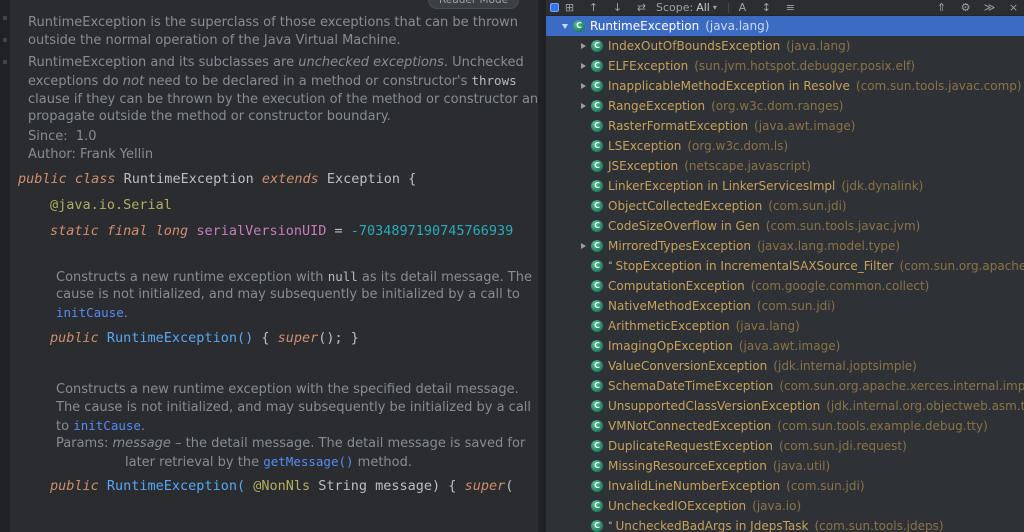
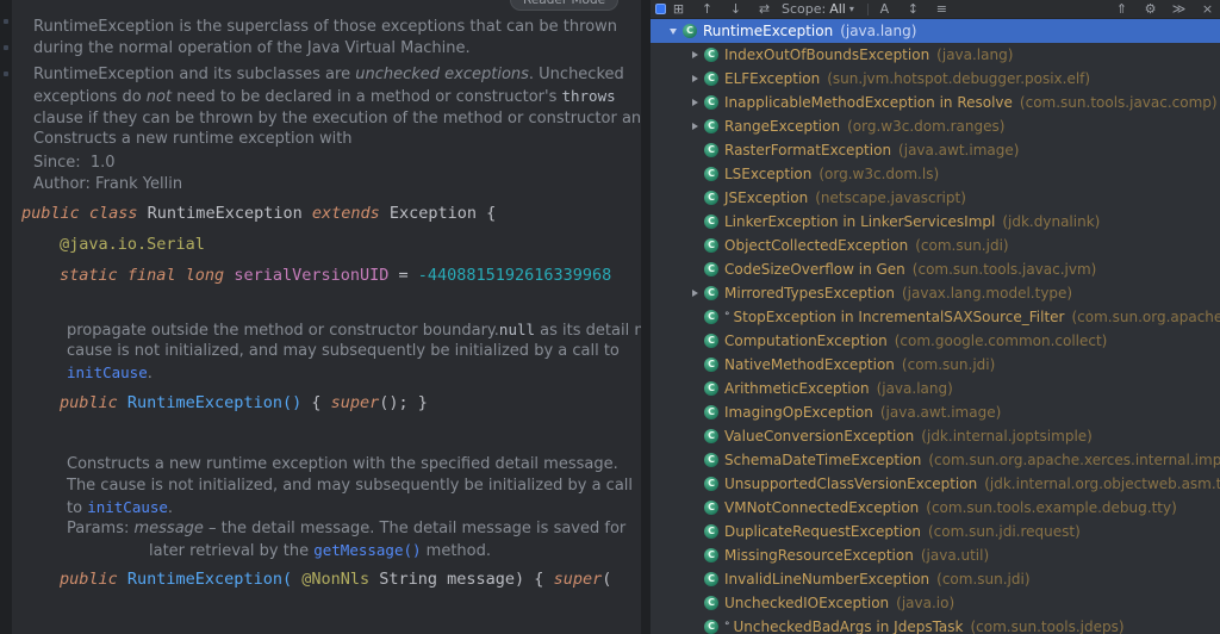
  Reader Mode
  RuntimeException is the superclass of those exceptions that can be thrown
- outside the normal operation of the Java Virtual Machine.
+ during the normal operation of the Java Virtual Machine.
  RuntimeException and its subclasses are unchecked exceptions. Unchecked
  exceptions do not need to be declared in a method or constructor's throws
  clause if they can be thrown by the execution of the method or constructor an
- propagate outside the method or constructor boundary.
+ Constructs a new runtime exception with
  Since: 1.0
  Author: Frank Yellin
  public class RuntimeException extends Exception {
  @java.io.Serial
- static final long serialVersionUID = -7034897190745766939
+ static final long serialVersionUID = -4408815192616339968
- Constructs a new runtime exception with null as its detail message. The
+ propagate outside the method or constructor boundary.null as its detail
  cause is not initialized, and may subsequently be initialized by a call to
  initCause.
  public RuntimeException() { super(); }
  Constructs a new runtime exception with the specified detail message.
  The cause is not initialized, and may subsequently be initialized by a call
  to initCause.
  Params: message – the detail message. The detail message is saved for
  later retrieval by the getMessage() method.
  public RuntimeException( @NonNls String message) { super(
  ⊞
  ↑
  ↓
  ⇄
  Scope:
  All
  ▾
  A
  ↕
  ≡
  ⇑
  ⚙
  ≫
  ×
  C
  RuntimeException
  (java.lang)
  C
  IndexOutOfBoundsException
  (java.lang)
  C
  ELFException
  (sun.jvm.hotspot.debugger.posix.elf)
  C
  InapplicableMethodException in Resolve
  (com.sun.tools.javac.comp)
  C
  RangeException
  (org.w3c.dom.ranges)
  C
  RasterFormatException
  (java.awt.image)
  C
  LSException
  (org.w3c.dom.ls)
  C
  JSException
  (netscape.javascript)
  C
  LinkerException in LinkerServicesImpl
  (jdk.dynalink)
  C
  ObjectCollectedException
  (com.sun.jdi)
  C
  CodeSizeOverflow in Gen
  (com.sun.tools.javac.jvm)
  C
  MirroredTypesException
  (javax.lang.model.type)
  C
  °
  StopException in IncrementalSAXSource_Filter
  (com.sun.org.apache
  C
  ComputationException
  (com.google.common.collect)
  C
  NativeMethodException
  (com.sun.jdi)
  C
  ArithmeticException
  (java.lang)
  C
  ImagingOpException
  (java.awt.image)
  C
  ValueConversionException
  (jdk.internal.joptsimple)
  C
  SchemaDateTimeException
  (com.sun.org.apache.xerces.internal.imp
  C
  UnsupportedClassVersionException
  (jdk.internal.org.objectweb.asm.t
  C
  VMNotConnectedException
  (com.sun.tools.example.debug.tty)
  C
  DuplicateRequestException
  (com.sun.jdi.request)
  C
  MissingResourceException
  (java.util)
  C
  InvalidLineNumberException
  (com.sun.jdi)
  C
  UncheckedIOException
  (java.io)
  C
  °
  UncheckedBadArgs in JdepsTask
  (com.sun.tools.jdeps)
